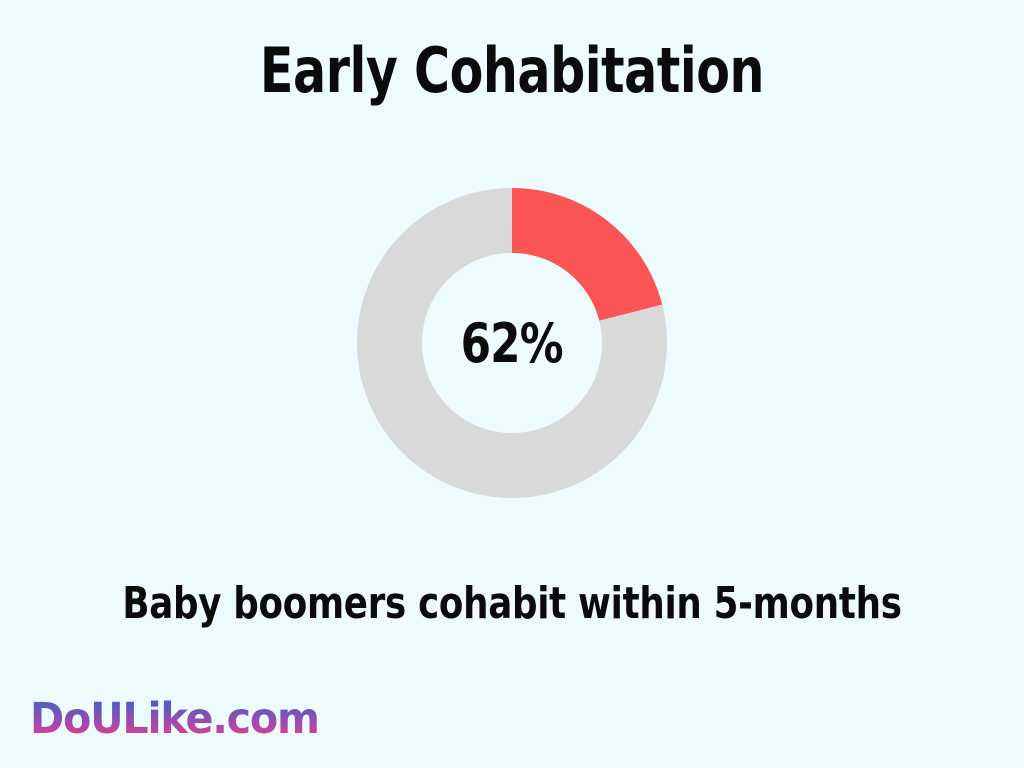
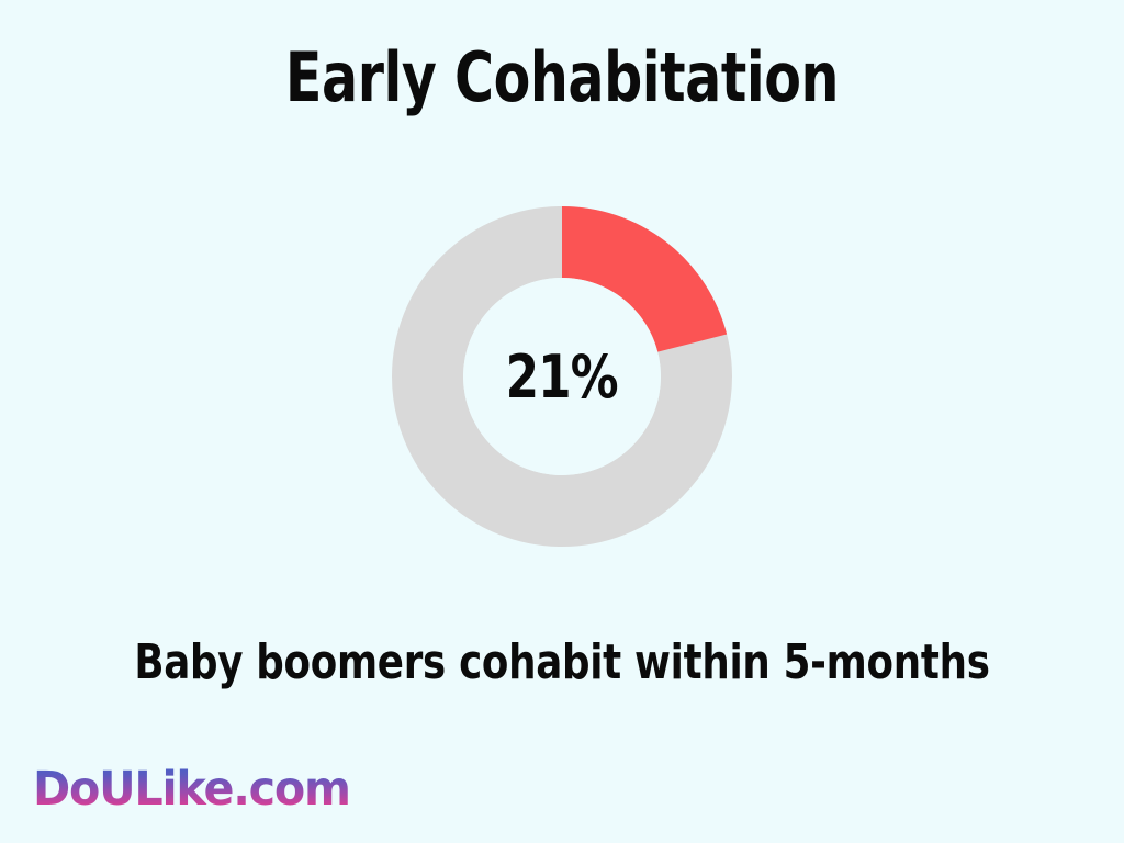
  Early Cohabitation
- 62%
+ 21%
  Baby boomers cohabit within 5-months
  DoULike.com
